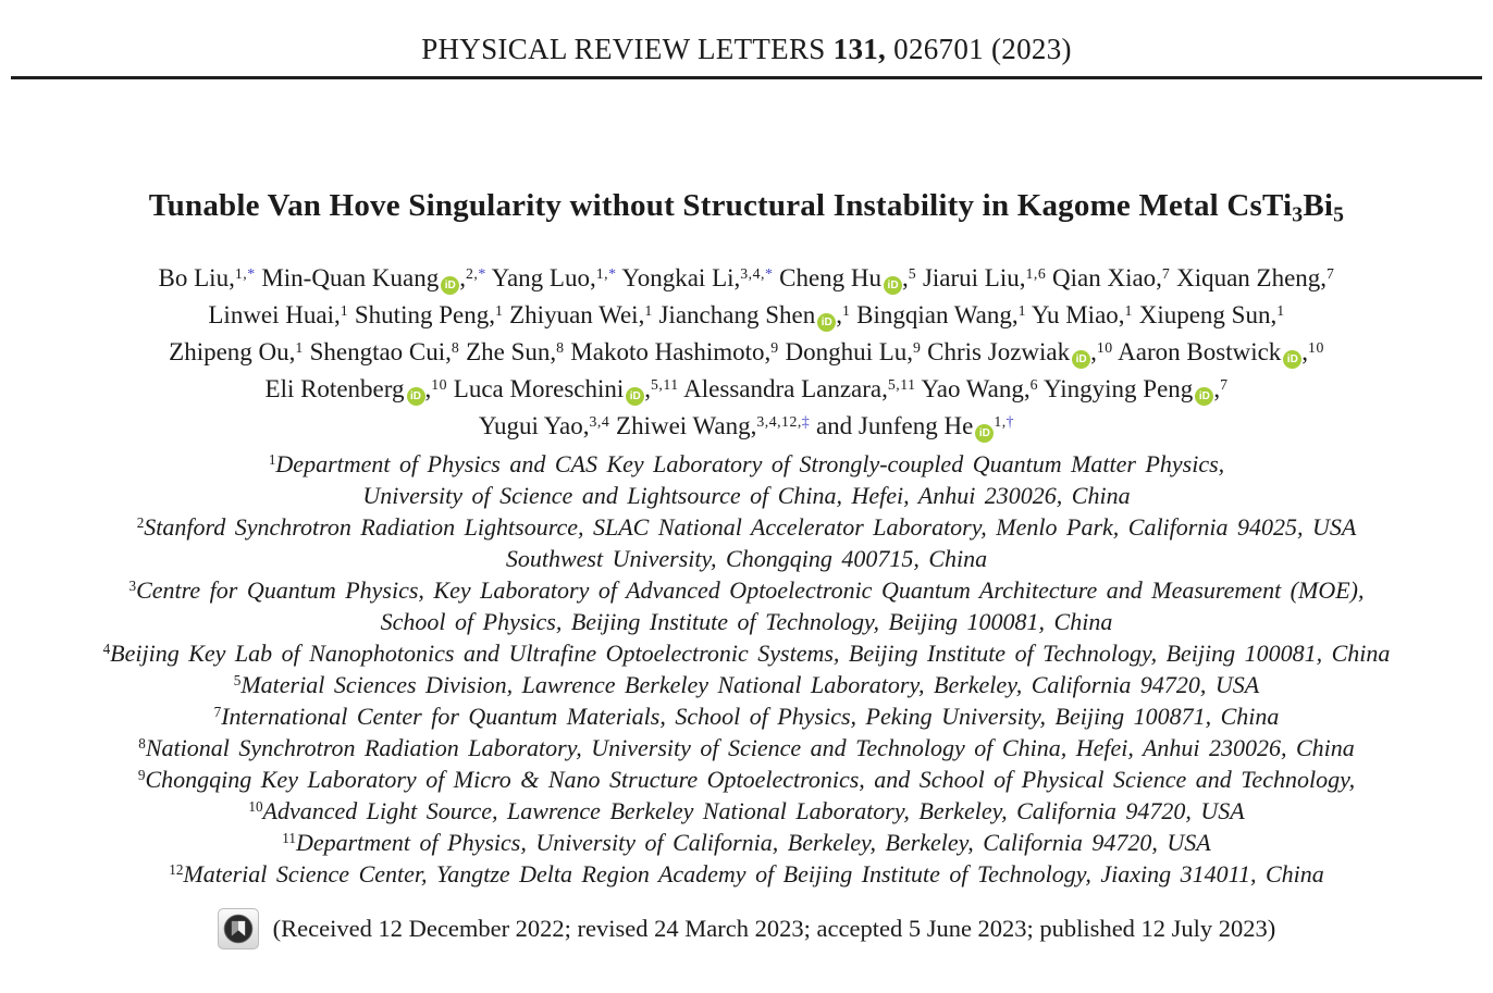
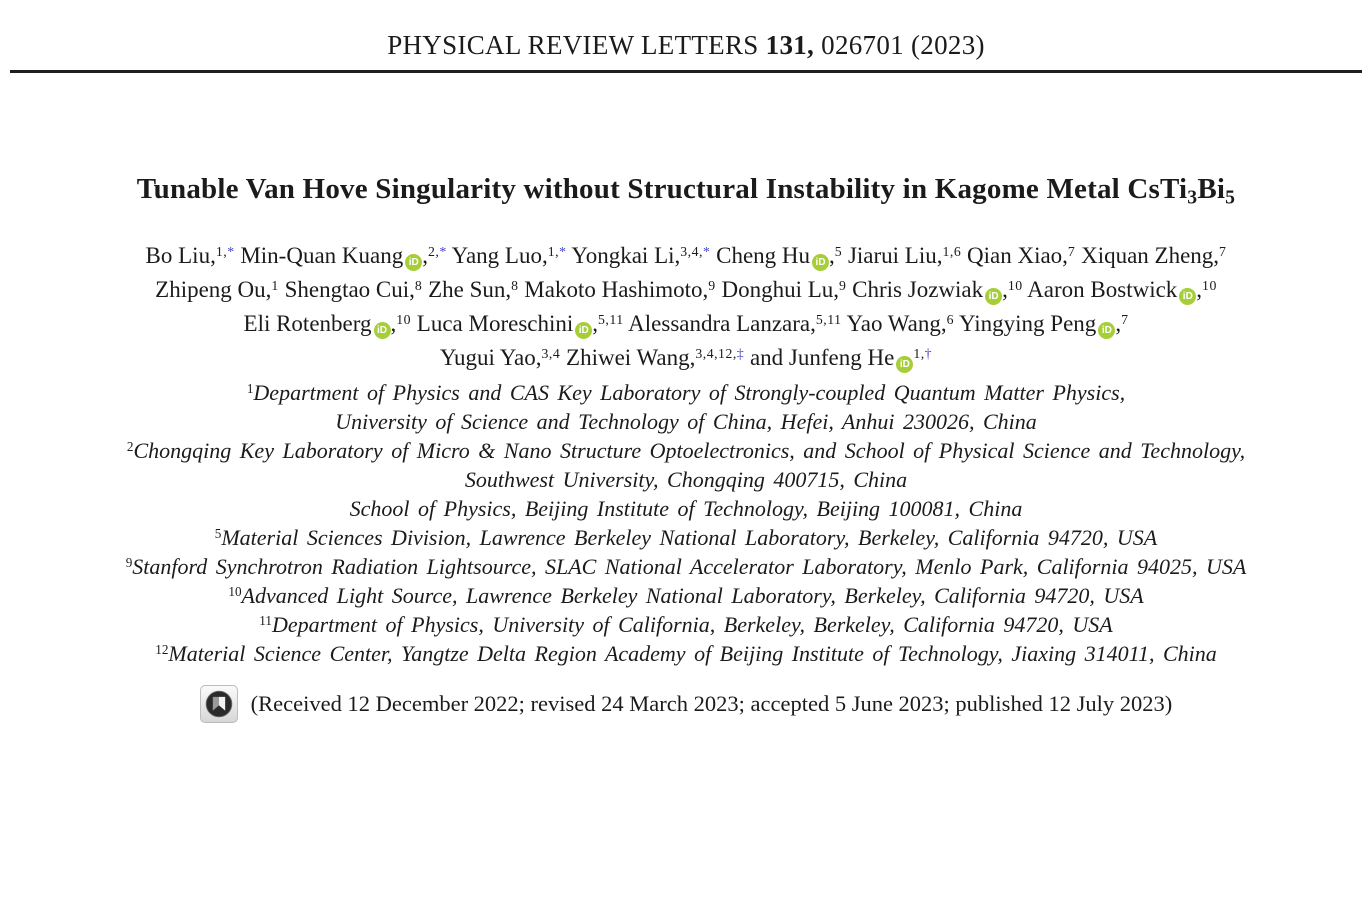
  PHYSICAL REVIEW LETTERS 131, 026701 (2023)
  Tunable Van Hove Singularity without Structural Instability in Kagome Metal CsTi3Bi5
  Bo Liu,1,* Min-Quan Kuang iD,2,* Yang Luo,1,* Yongkai Li,3,4,* Cheng Hu iD,5 Jiarui Liu,1,6 Qian Xiao,7 Xiquan Zheng,7
- Linwei Huai,1 Shuting Peng,1 Zhiyuan Wei,1 Jianchang Shen iD,1 Bingqian Wang,1 Yu Miao,1 Xiupeng Sun,1
  Zhipeng Ou,1 Shengtao Cui,8 Zhe Sun,8 Makoto Hashimoto,9 Donghui Lu,9 Chris Jozwiak iD,10 Aaron Bostwick iD,10
  Eli Rotenberg iD,10 Luca Moreschini iD,5,11 Alessandra Lanzara,5,11 Yao Wang,6 Yingying Peng iD,7
  Yugui Yao,3,4 Zhiwei Wang,3,4,12,‡ and Junfeng He iD1,†
  1Department of Physics and CAS Key Laboratory of Strongly-coupled Quantum Matter Physics,
- University of Science and Lightsource of China, Hefei, Anhui 230026, China
+ University of Science and Technology of China, Hefei, Anhui 230026, China
- 2Stanford Synchrotron Radiation Lightsource, SLAC National Accelerator Laboratory, Menlo Park, California 94025, USA
+ 2Chongqing Key Laboratory of Micro & Nano Structure Optoelectronics, and School of Physical Science and Technology,
  Southwest University, Chongqing 400715, China
- 3Centre for Quantum Physics, Key Laboratory of Advanced Optoelectronic Quantum Architecture and Measurement (MOE),
  School of Physics, Beijing Institute of Technology, Beijing 100081, China
- 4Beijing Key Lab of Nanophotonics and Ultrafine Optoelectronic Systems, Beijing Institute of Technology, Beijing 100081, China
  5Material Sciences Division, Lawrence Berkeley National Laboratory, Berkeley, California 94720, USA
- 7International Center for Quantum Materials, School of Physics, Peking University, Beijing 100871, China
- 8National Synchrotron Radiation Laboratory, University of Science and Technology of China, Hefei, Anhui 230026, China
- 9Chongqing Key Laboratory of Micro & Nano Structure Optoelectronics, and School of Physical Science and Technology,
+ 9Stanford Synchrotron Radiation Lightsource, SLAC National Accelerator Laboratory, Menlo Park, California 94025, USA
  10Advanced Light Source, Lawrence Berkeley National Laboratory, Berkeley, California 94720, USA
  11Department of Physics, University of California, Berkeley, Berkeley, California 94720, USA
  12Material Science Center, Yangtze Delta Region Academy of Beijing Institute of Technology, Jiaxing 314011, China
  (Received 12 December 2022; revised 24 March 2023; accepted 5 June 2023; published 12 July 2023)
